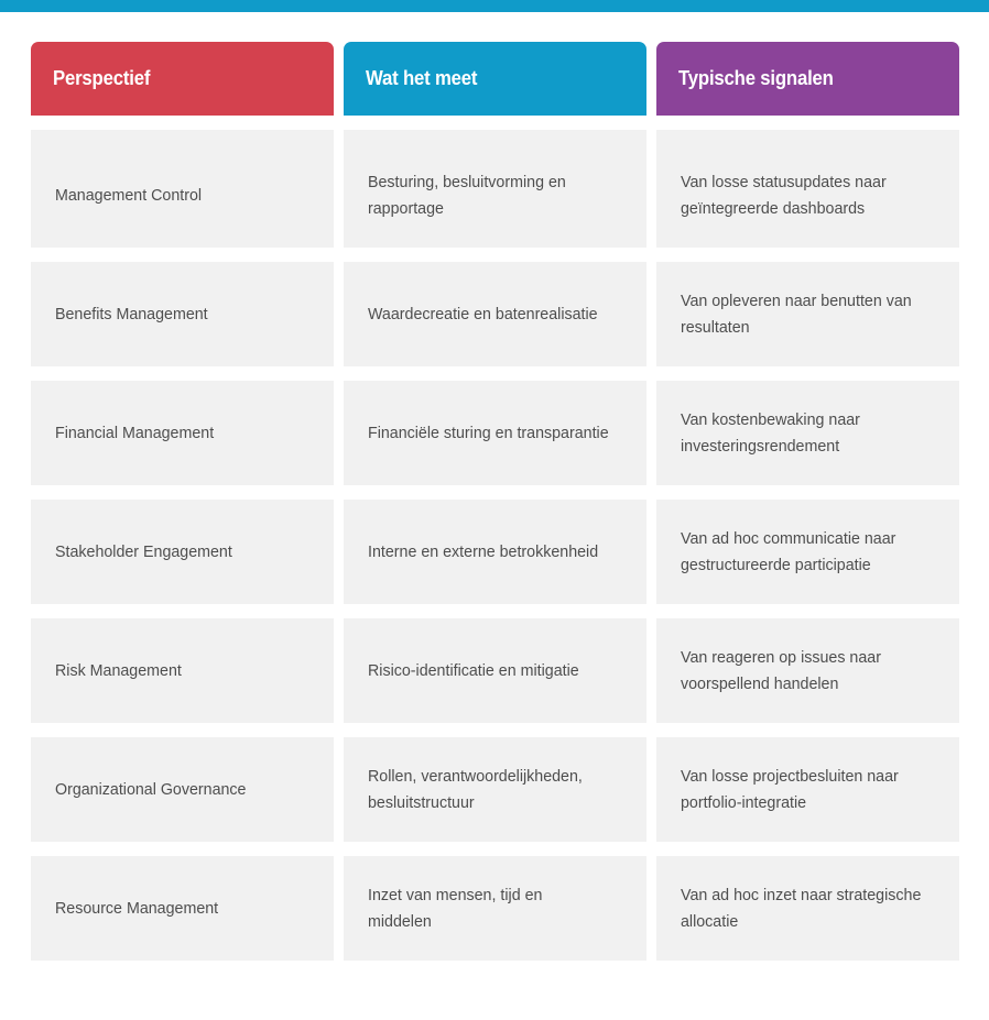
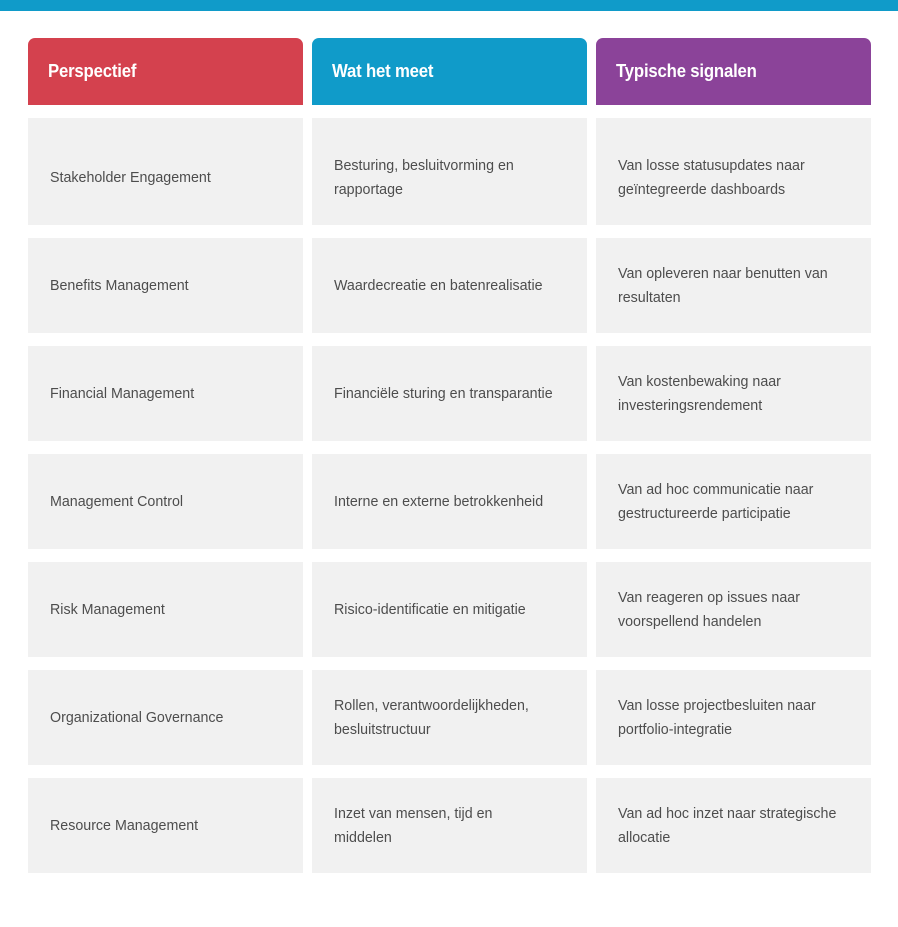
  Perspectief
  Wat het meet
  Typische signalen
- Management Control
+ Stakeholder Engagement
  Besturing, besluitvorming en rapportage
  Van losse statusupdates naar geïntegreerde dashboards
  Benefits Management
  Waardecreatie en batenrealisatie
  Van opleveren naar benutten van resultaten
  Financial Management
  Financiële sturing en transparantie
  Van kostenbewaking naar investeringsrendement
- Stakeholder Engagement
+ Management Control
  Interne en externe betrokkenheid
  Van ad hoc communicatie naar gestructureerde participatie
  Risk Management
  Risico-identificatie en mitigatie
  Van reageren op issues naar voorspellend handelen
  Organizational Governance
  Rollen, verantwoordelijkheden, besluitstructuur
  Van losse projectbesluiten naar portfolio-integratie
  Resource Management
  Inzet van mensen, tijd en middelen
  Van ad hoc inzet naar strategische allocatie
